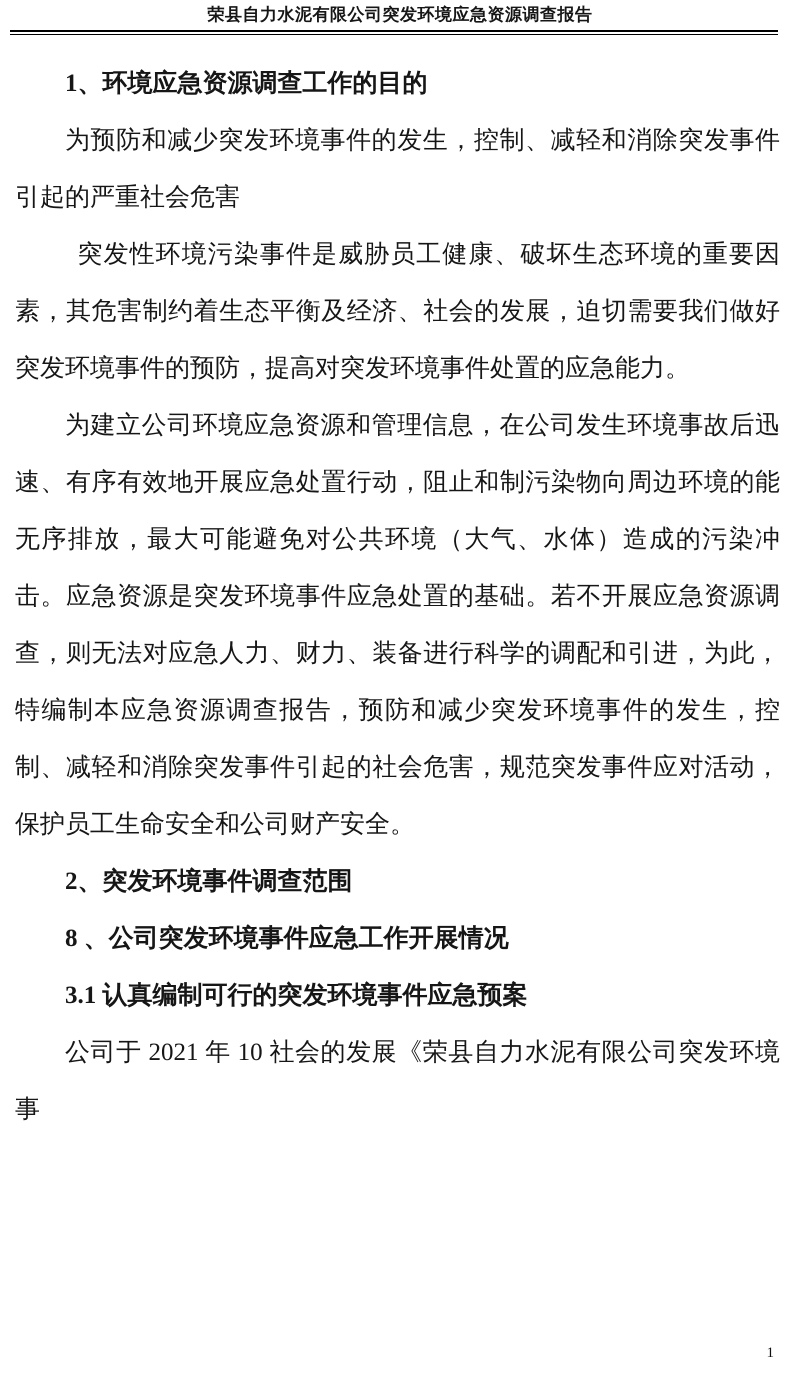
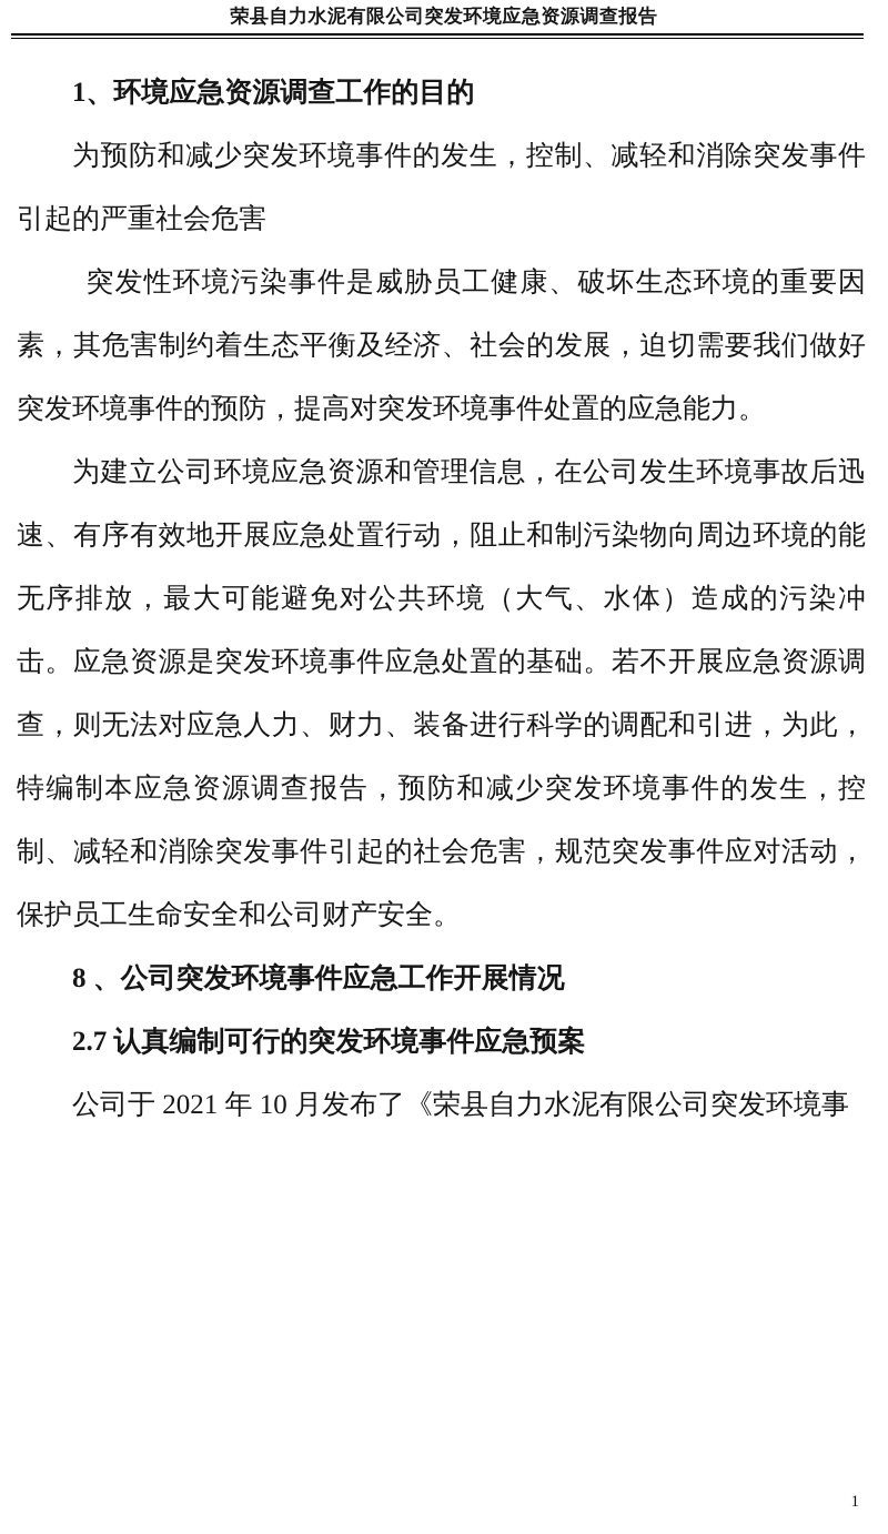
  荣县自力水泥有限公司突发环境应急资源调查报告
  1、环境应急资源调查工作的目的
  为预防和减少突发环境事件的发生，控制、减轻和消除突发事件引起的严重社会危害
  突发性环境污染事件是威胁员工健康、破坏生态环境的重要因素，其危害制约着生态平衡及经济、社会的发展，迫切需要我们做好突发环境事件的预防，提高对突发环境事件处置的应急能力。
  为建立公司环境应急资源和管理信息，在公司发生环境事故后迅速、有序有效地开展应急处置行动，阻止和制污染物向周边环境的能无序排放，最大可能避免对公共环境（大气、水体）造成的污染冲击。应急资源是突发环境事件应急处置的基础。若不开展应急资源调查，则无法对应急人力、财力、装备进行科学的调配和引进，为此，特编制本应急资源调查报告，预防和减少突发环境事件的发生，控制、减轻和消除突发事件引起的社会危害，规范突发事件应对活动，保护员工生命安全和公司财产安全。
- 2、突发环境事件调查范围
  8 、公司突发环境事件应急工作开展情况
- 3.1 认真编制可行的突发环境事件应急预案
+ 2.7 认真编制可行的突发环境事件应急预案
- 公司于 2021 年 10 社会的发展《荣县自力水泥有限公司突发环境事
+ 公司于 2021 年 10 月发布了《荣县自力水泥有限公司突发环境事
  1
